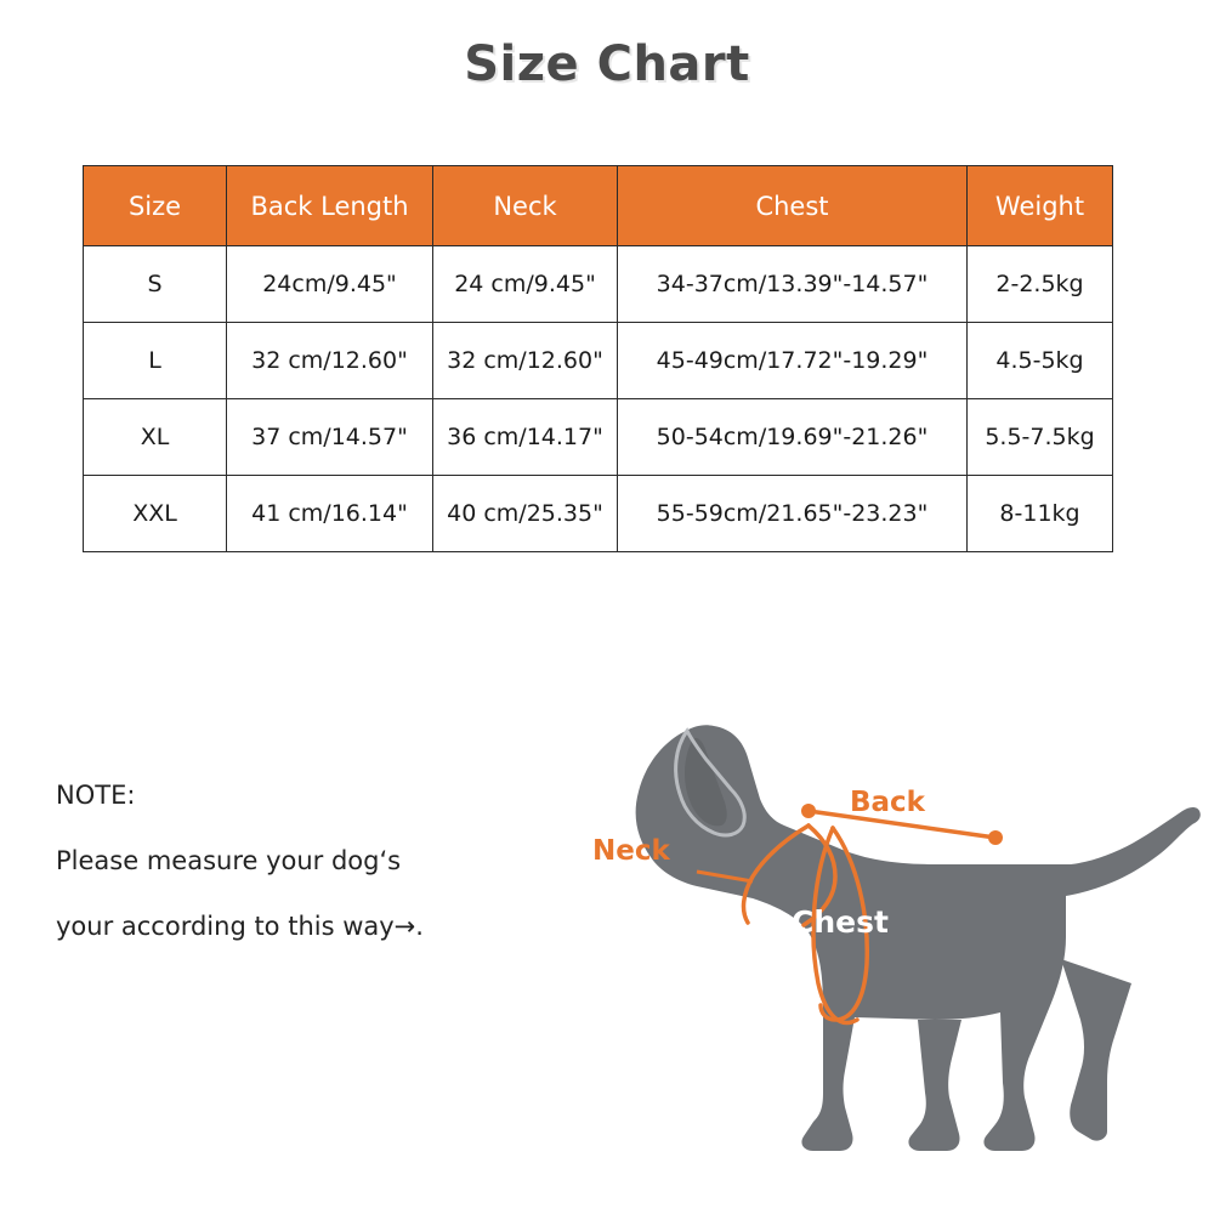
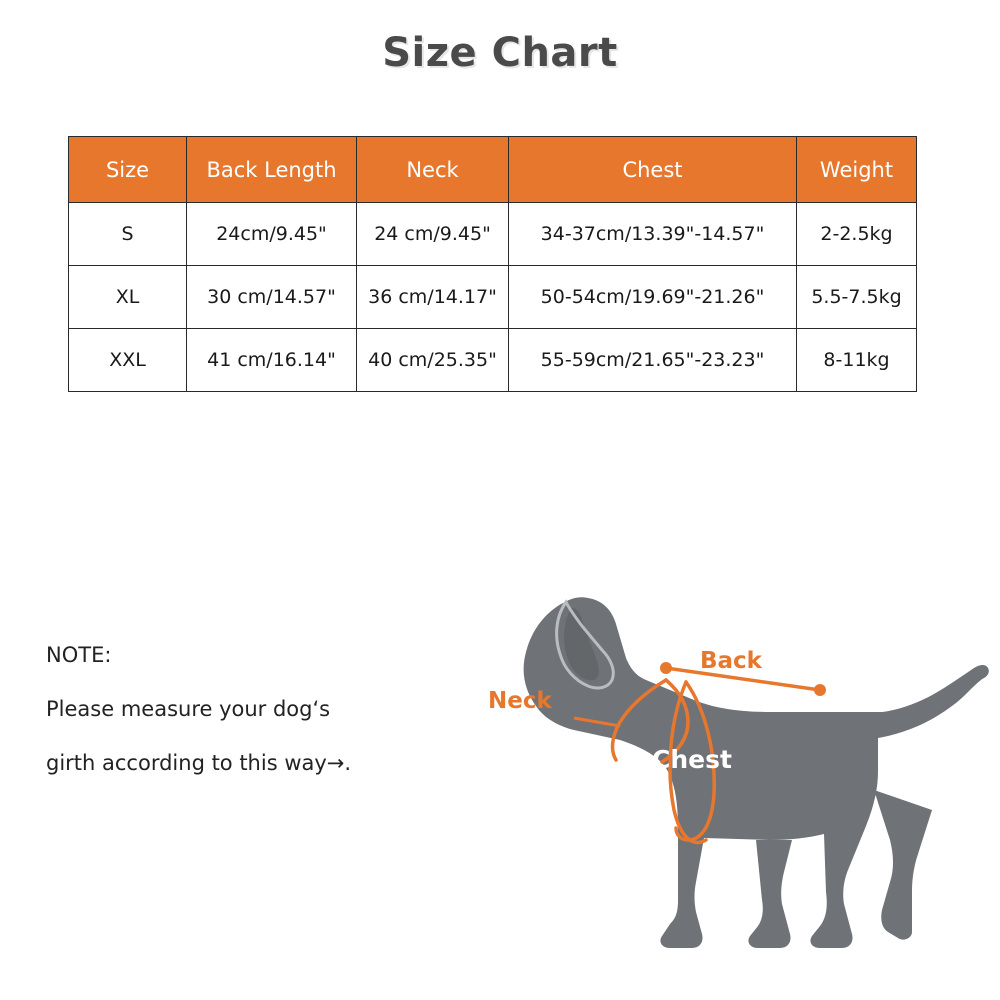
  Size Chart
  Size	Back Length	Neck	Chest	Weight
  S	24cm/9.45"	24 cm/9.45"	34-37cm/13.39"-14.57"	2-2.5kg
- L	32 cm/12.60"	32 cm/12.60"	45-49cm/17.72"-19.29"	4.5-5kg
- XL	37 cm/14.57"	36 cm/14.17"	50-54cm/19.69"-21.26"	5.5-7.5kg
+ XL	30 cm/14.57"	36 cm/14.17"	50-54cm/19.69"-21.26"	5.5-7.5kg
  XXL	41 cm/16.14"	40 cm/25.35"	55-59cm/21.65"-23.23"	8-11kg
  NOTE:
  Please measure your dog‘s
- your according to this way→.
+ girth according to this way→.
  Neck
  Back
  Chest
